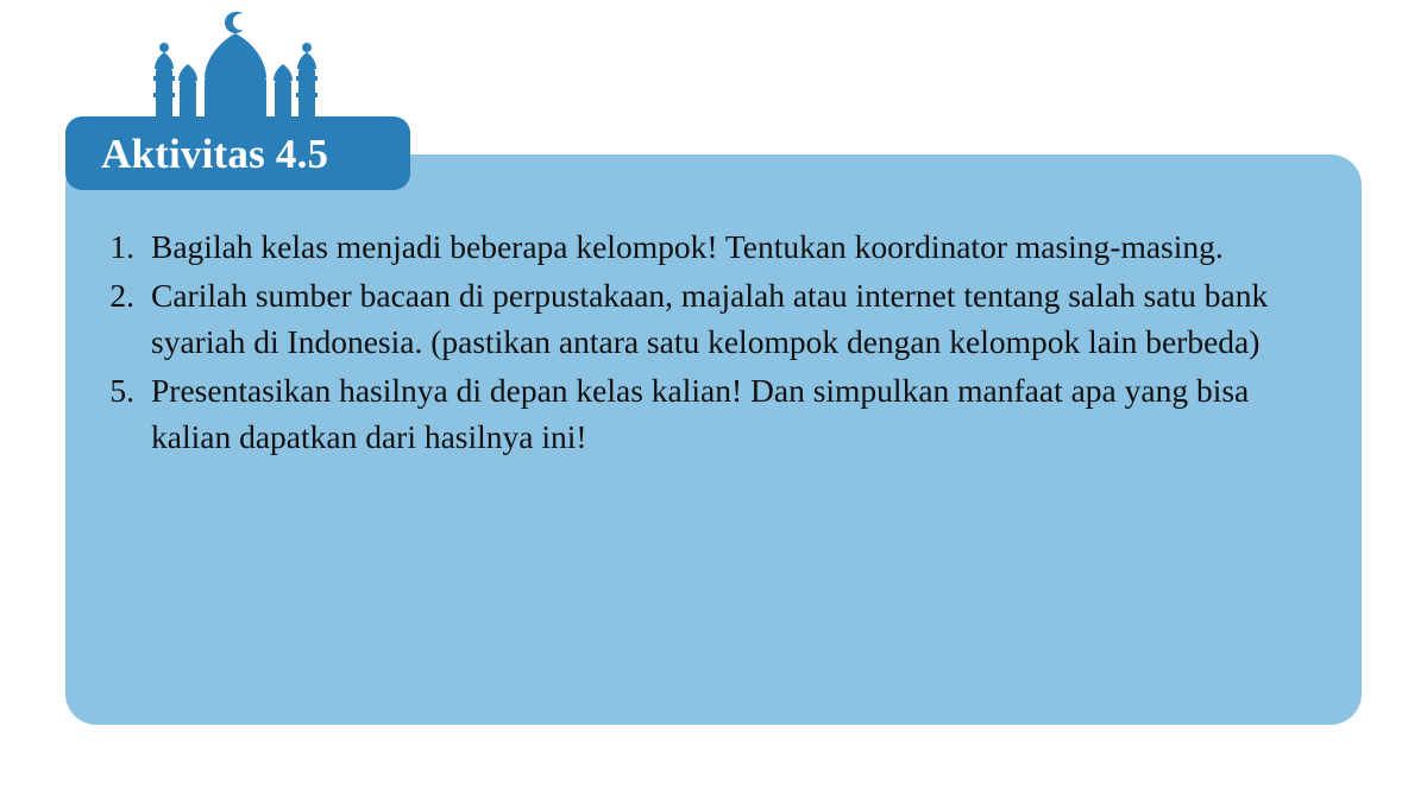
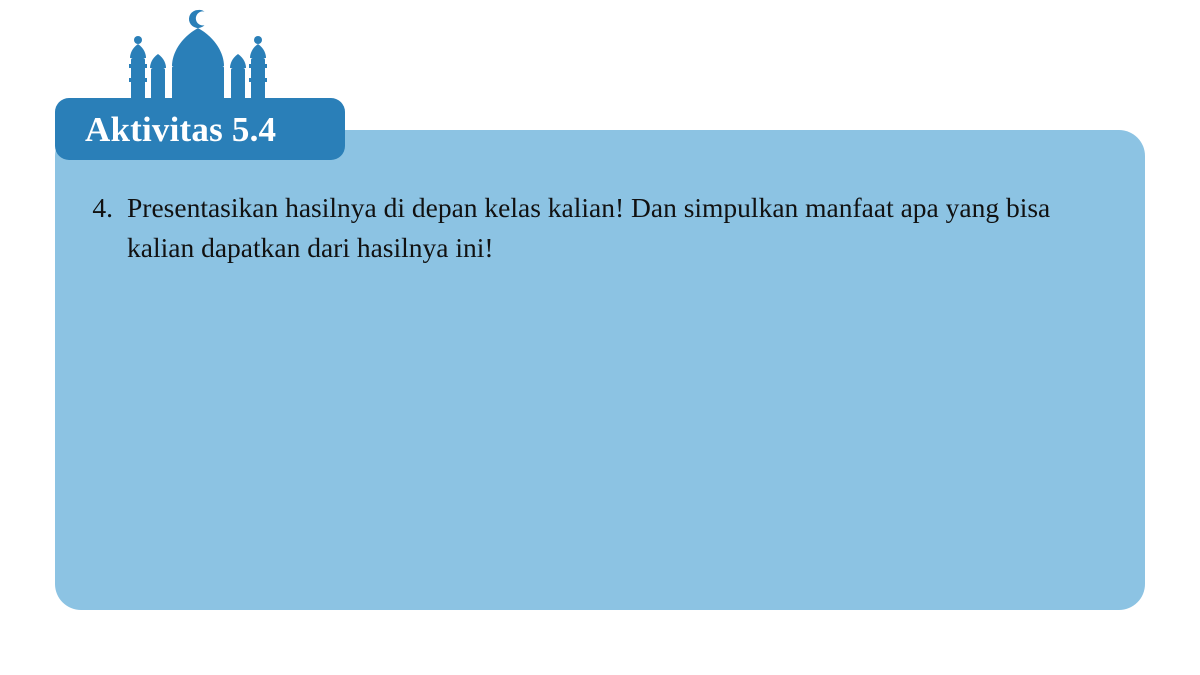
- Aktivitas 4.5
+ Aktivitas 5.4
- 1.
- Bagilah kelas menjadi beberapa kelompok! Tentukan koordinator masing-masing.
- 2.
- Carilah sumber bacaan di perpustakaan, majalah atau internet tentang salah satu bank syariah di Indonesia. (pastikan antara satu kelompok dengan kelompok lain berbeda)
- 5.
+ 4.
  Presentasikan hasilnya di depan kelas kalian! Dan simpulkan manfaat apa yang bisa kalian dapatkan dari hasilnya ini!
